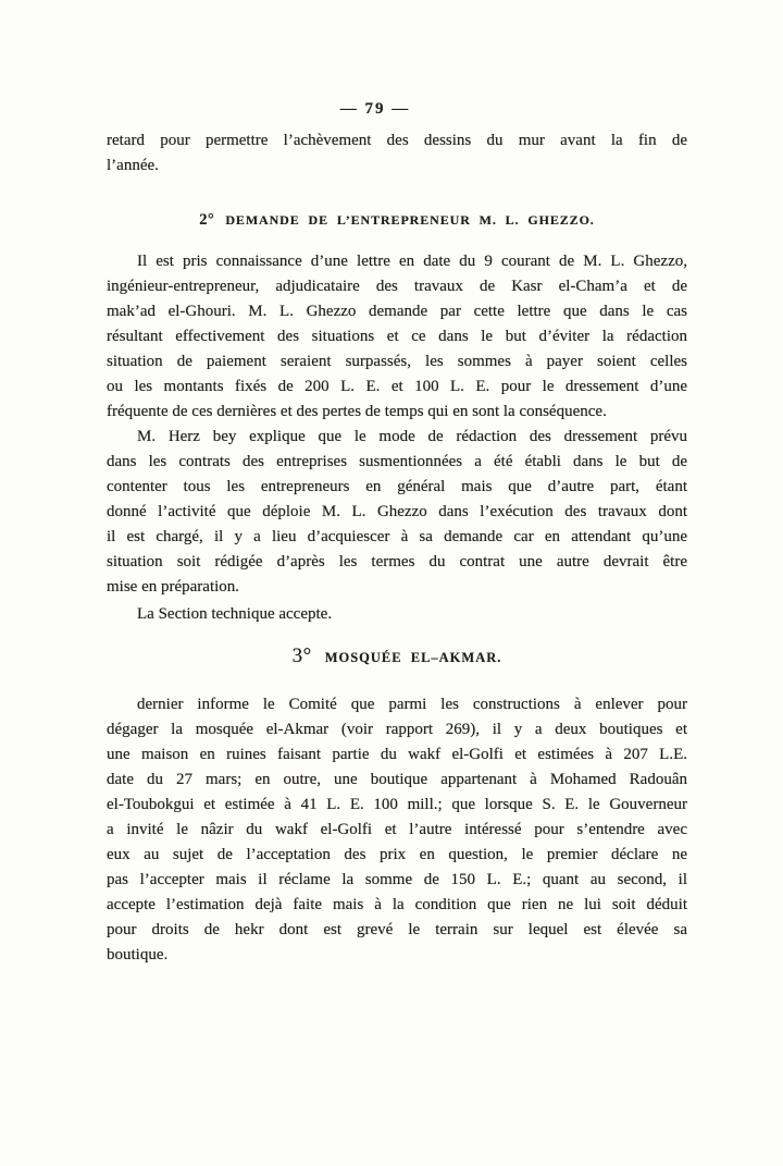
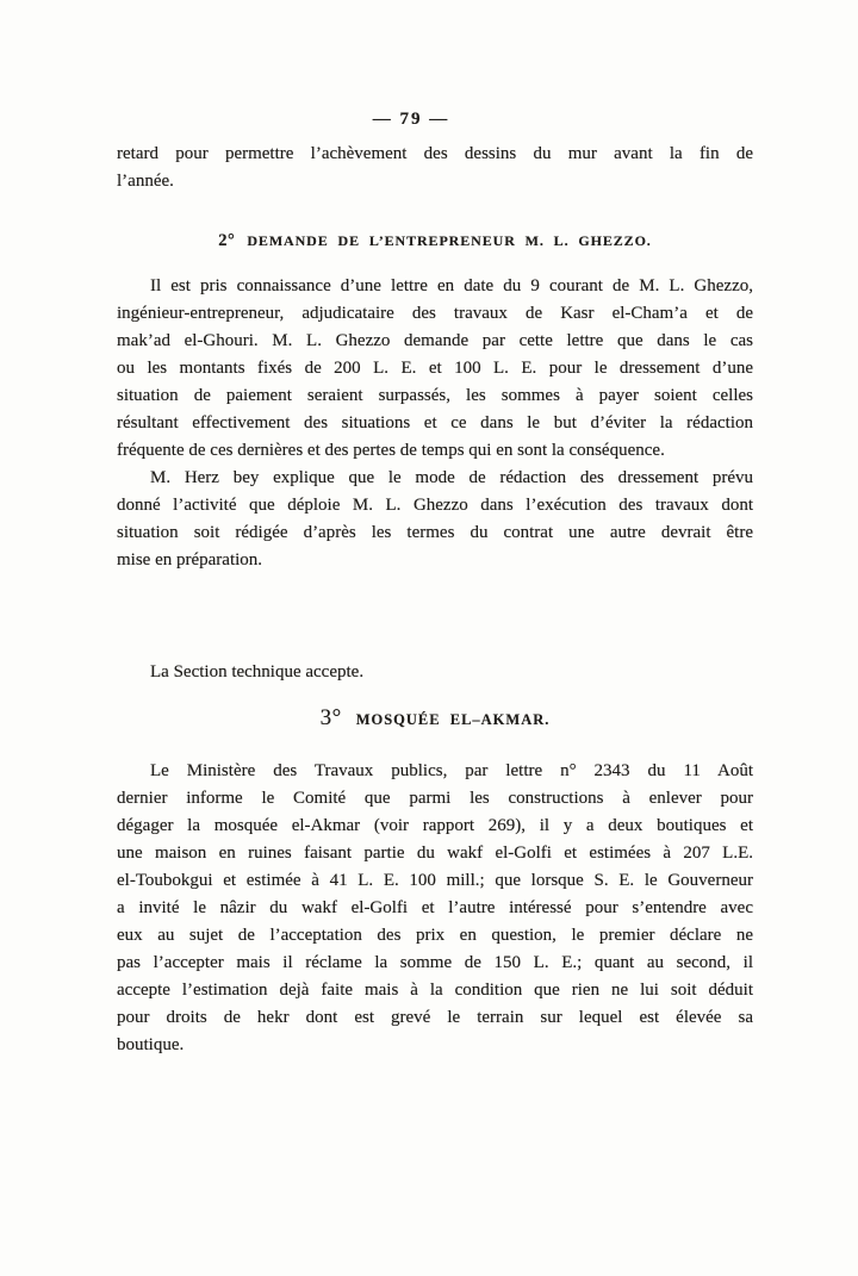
  — 79 —
  retard pour permettre l’achèvement des dessins du mur avant la fin de
  l’année.
  2° DEMANDE DE L’ENTREPRENEUR M. L. GHEZZO.
  Il est pris connaissance d’une lettre en date du 9 courant de M. L. Ghezzo,
  ingénieur-entrepreneur, adjudicataire des travaux de Kasr el-Cham’a et de
  mak’ad el-Ghouri. M. L. Ghezzo demande par cette lettre que dans le cas
- résultant effectivement des situations et ce dans le but d’éviter la rédaction
+ ou les montants fixés de 200 L. E. et 100 L. E. pour le dressement d’une
  situation de paiement seraient surpassés, les sommes à payer soient celles
- ou les montants fixés de 200 L. E. et 100 L. E. pour le dressement d’une
+ résultant effectivement des situations et ce dans le but d’éviter la rédaction
  fréquente de ces dernières et des pertes de temps qui en sont la conséquence.
  M. Herz bey explique que le mode de rédaction des dressement prévu
- dans les contrats des entreprises susmentionnées a été établi dans le but de
- contenter tous les entrepreneurs en général mais que d’autre part, étant
  donné l’activité que déploie M. L. Ghezzo dans l’exécution des travaux dont
- il est chargé, il y a lieu d’acquiescer à sa demande car en attendant qu’une
  situation soit rédigée d’après les termes du contrat une autre devrait être
  mise en préparation.
  La Section technique accepte.
  3° MOSQUÉE EL–AKMAR.
+ Le Ministère des Travaux publics, par lettre n° 2343 du 11 Août
  dernier informe le Comité que parmi les constructions à enlever pour
  dégager la mosquée el-Akmar (voir rapport 269), il y a deux boutiques et
  une maison en ruines faisant partie du wakf el-Golfi et estimées à 207 L.E.
- date du 27 mars; en outre, une boutique appartenant à Mohamed Radouân
  el-Toubokgui et estimée à 41 L. E. 100 mill.; que lorsque S. E. le Gouverneur
  a invité le nâzir du wakf el-Golfi et l’autre intéressé pour s’entendre avec
  eux au sujet de l’acceptation des prix en question, le premier déclare ne
  pas l’accepter mais il réclame la somme de 150 L. E.; quant au second, il
  accepte l’estimation dejà faite mais à la condition que rien ne lui soit déduit
  pour droits de hekr dont est grevé le terrain sur lequel est élevée sa
  boutique.
